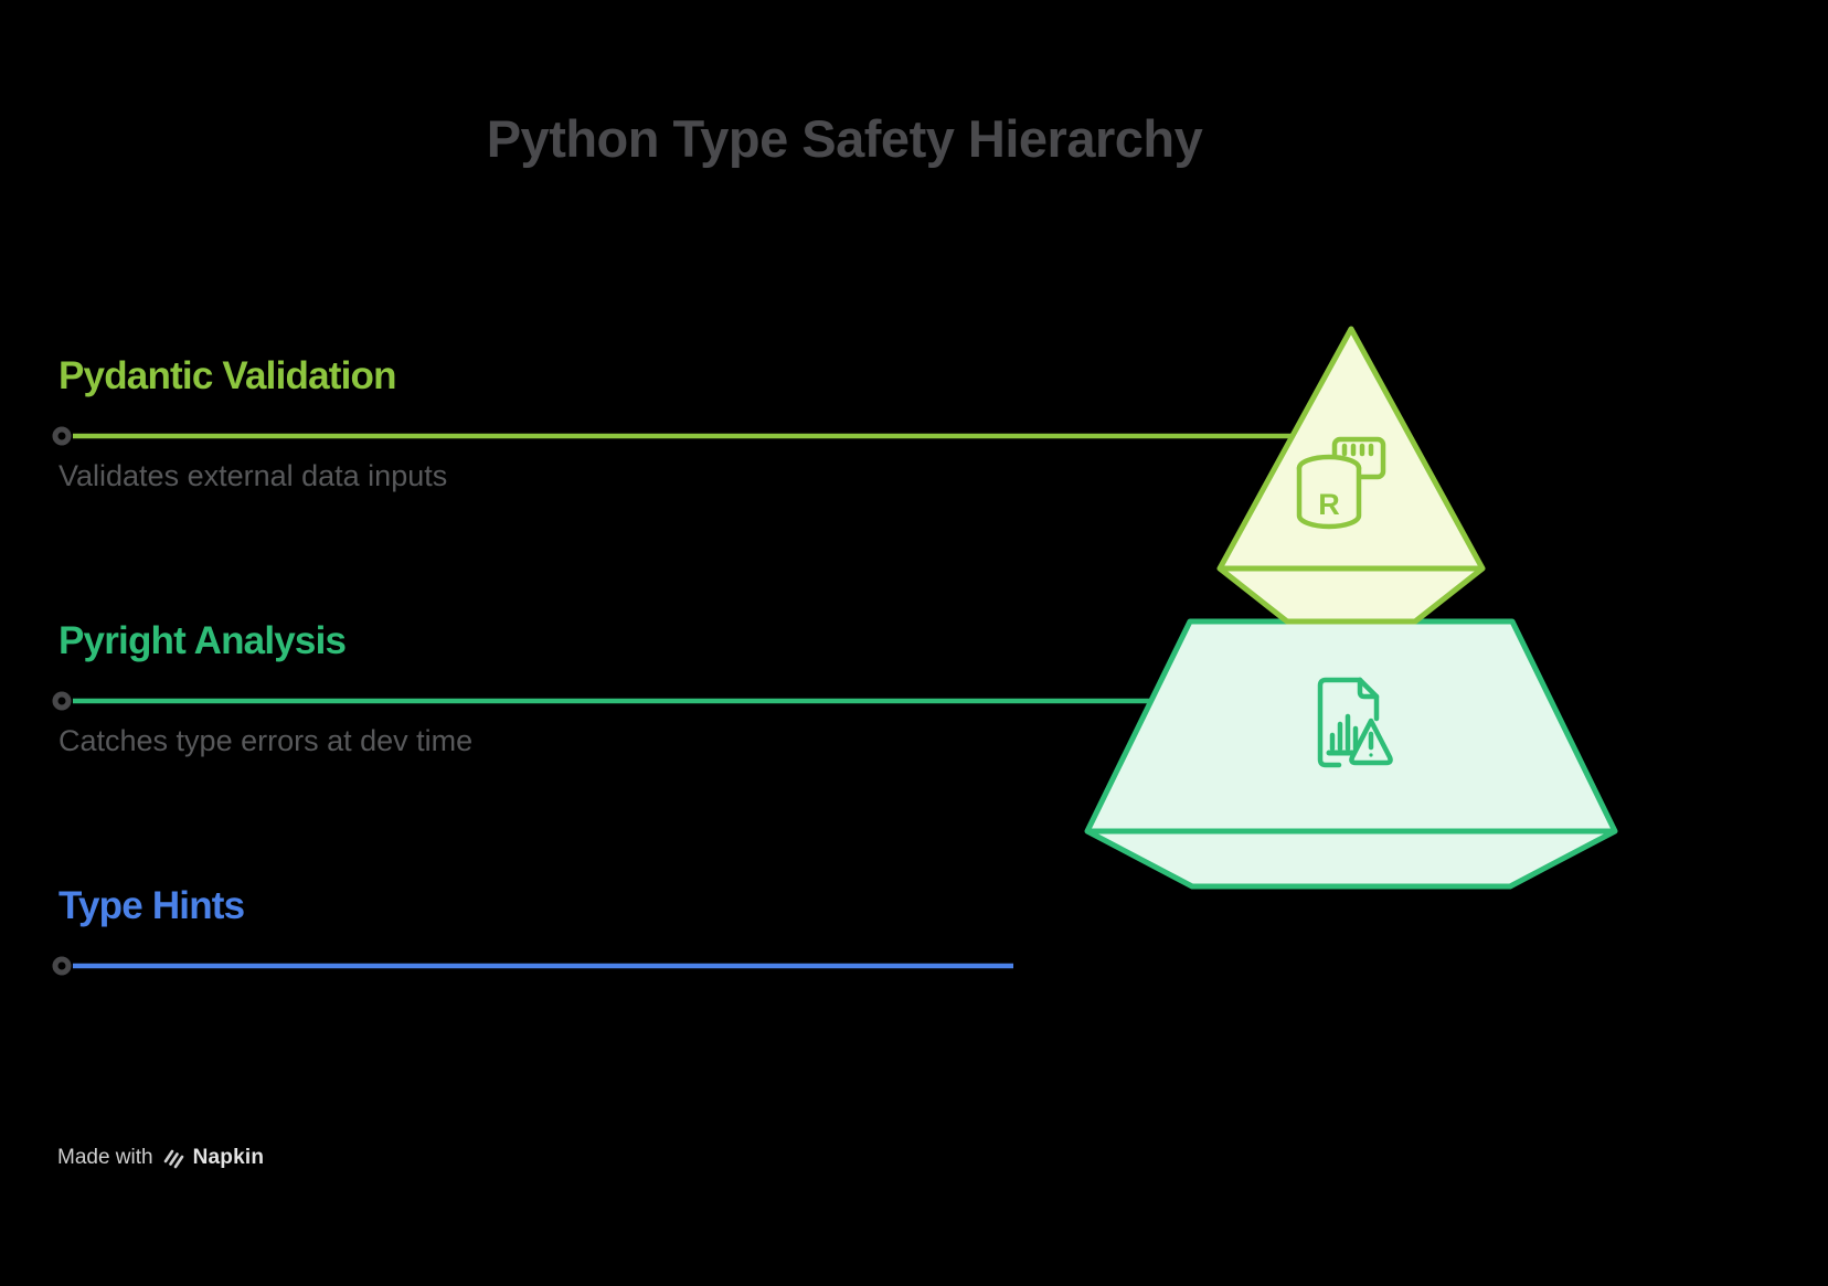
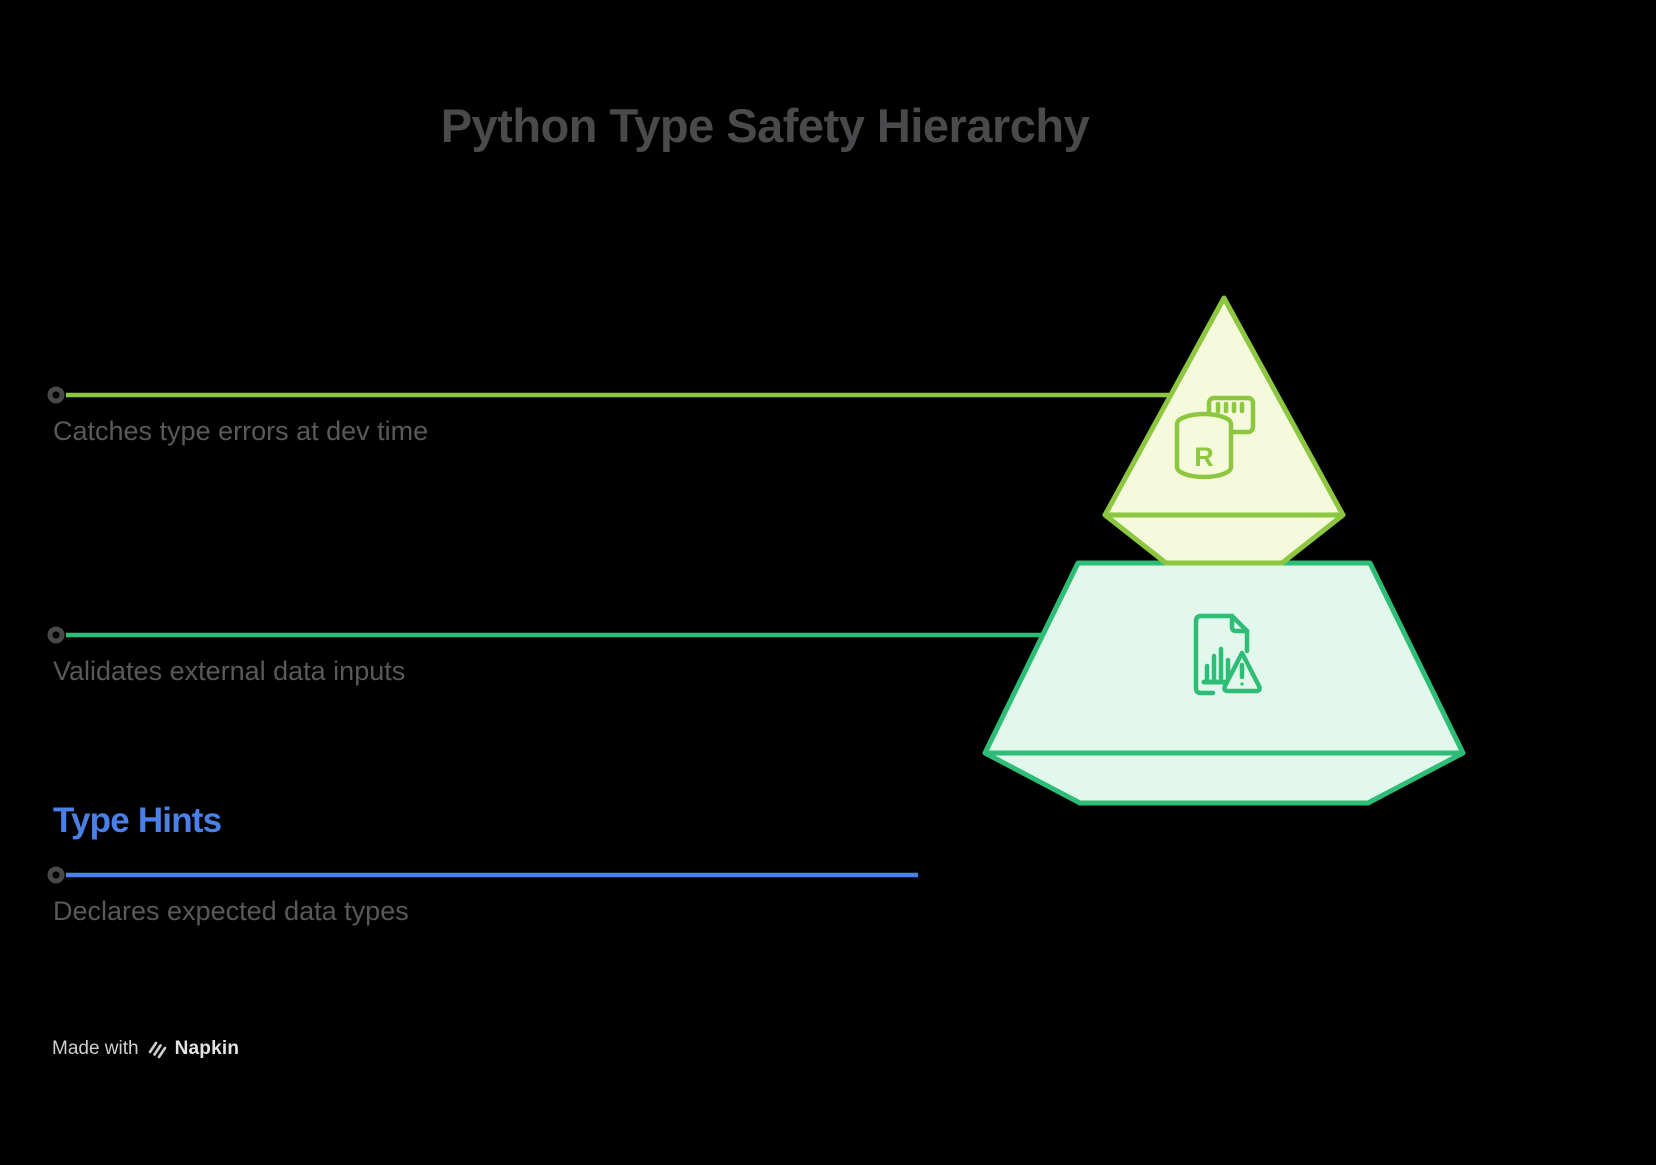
  Python Type Safety Hierarchy
- Pydantic Validation
- Validates external data inputs
+ Catches type errors at dev time
- Pyright Analysis
- Catches type errors at dev time
+ Validates external data inputs
  Type Hints
+ Declares expected data types
  R
  Made with
  Napkin
